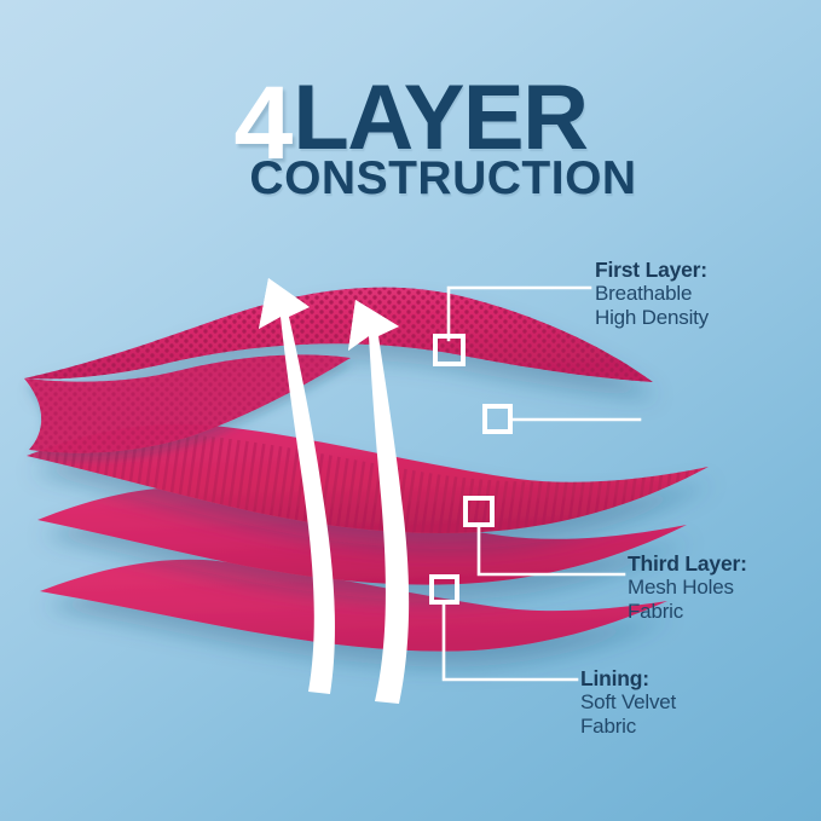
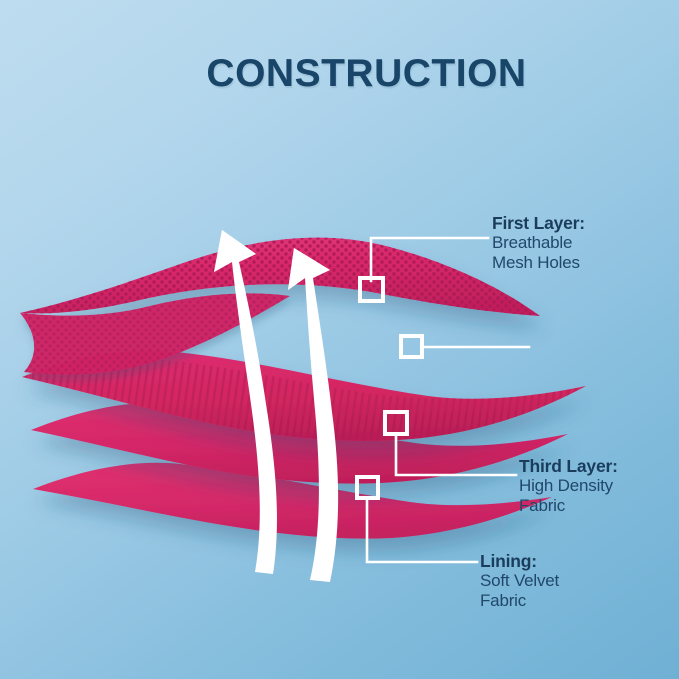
- 4LAYER
  CONSTRUCTION
  First Layer:
  Breathable
- High Density
+ Mesh Holes
  Third Layer:
- Mesh Holes
+ High Density
  Fabric
  Lining:
  Soft Velvet
  Fabric
